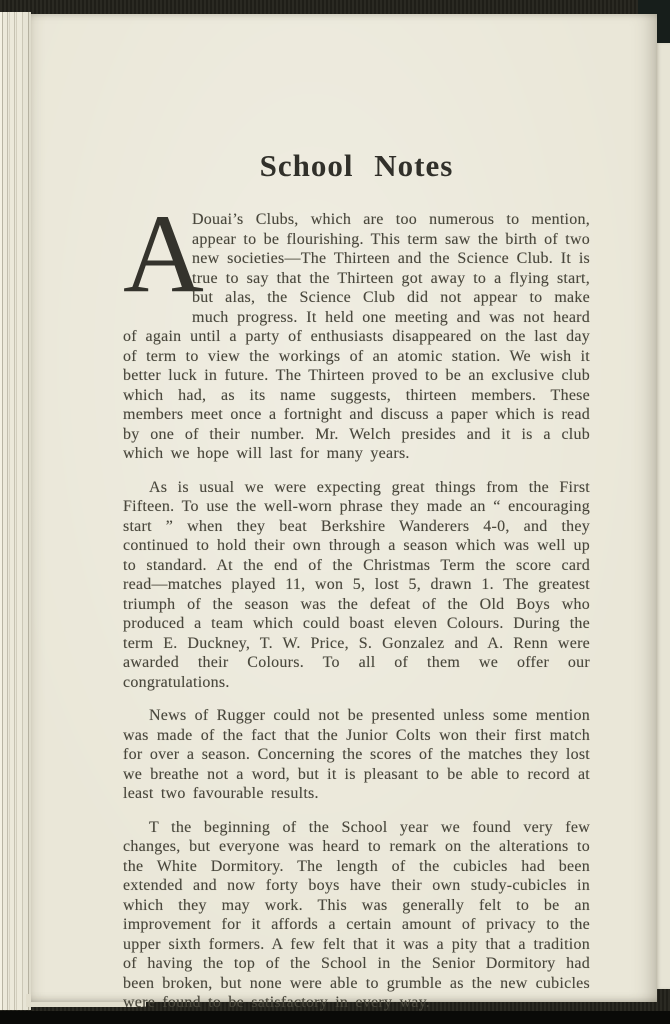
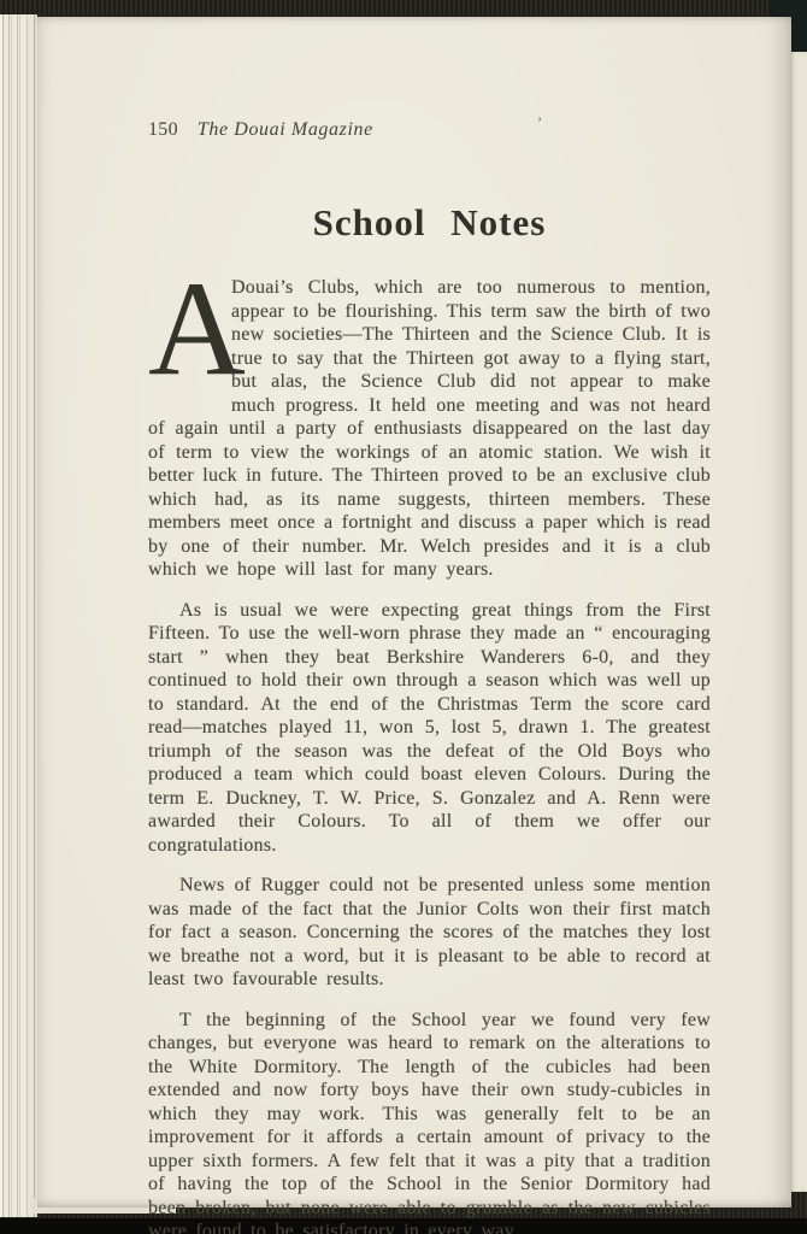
+ 150 The Douai Magazine
+ ’
  School Notes
  A
  Douai’s Clubs, which are too numerous to mention, appear to be flourishing. This term saw the birth of two new societies—The Thirteen and the Science Club. It is true to say that the Thirteen got away to a flying start, but alas, the Science Club did not appear to make much progress. It held one meeting and was not heard of again until a party of enthusiasts disappeared on the last day of term to view the workings of an atomic station. We wish it better luck in future. The Thirteen proved to be an exclusive club which had, as its name suggests, thirteen members. These members meet once a fortnight and discuss a paper which is read by one of their number. Mr. Welch presides and it is a club which we hope will last for many years.
- As is usual we were expecting great things from the First Fifteen. To use the well-worn phrase they made an “ encouraging start ” when they beat Berkshire Wanderers 4-0, and they continued to hold their own through a season which was well up to standard. At the end of the Christmas Term the score card read—matches played 11, won 5, lost 5, drawn 1. The greatest triumph of the season was the defeat of the Old Boys who produced a team which could boast eleven Colours. During the term E. Duckney, T. W. Price, S. Gonzalez and A. Renn were awarded their Colours. To all of them we offer our congratulations.
+ As is usual we were expecting great things from the First Fifteen. To use the well-worn phrase they made an “ encouraging start ” when they beat Berkshire Wanderers 6-0, and they continued to hold their own through a season which was well up to standard. At the end of the Christmas Term the score card read—matches played 11, won 5, lost 5, drawn 1. The greatest triumph of the season was the defeat of the Old Boys who produced a team which could boast eleven Colours. During the term E. Duckney, T. W. Price, S. Gonzalez and A. Renn were awarded their Colours. To all of them we offer our congratulations.
- News of Rugger could not be presented unless some mention was made of the fact that the Junior Colts won their first match for over a season. Concerning the scores of the matches they lost we breathe not a word, but it is pleasant to be able to record at least two favourable results.
+ News of Rugger could not be presented unless some mention was made of the fact that the Junior Colts won their first match for fact a season. Concerning the scores of the matches they lost we breathe not a word, but it is pleasant to be able to record at least two favourable results.
  T the beginning of the School year we found very few changes, but everyone was heard to remark on the alterations to the White Dormitory. The length of the cubicles had been extended and now forty boys have their own study-cubicles in which they may work. This was generally felt to be an improvement for it affords a certain amount of privacy to the upper sixth formers. A few felt that it was a pity that a tradition of having the top of the School in the Senior Dormitory had been broken, but none were able to grumble as the new cubicles were found to be satisfactory in every way.
